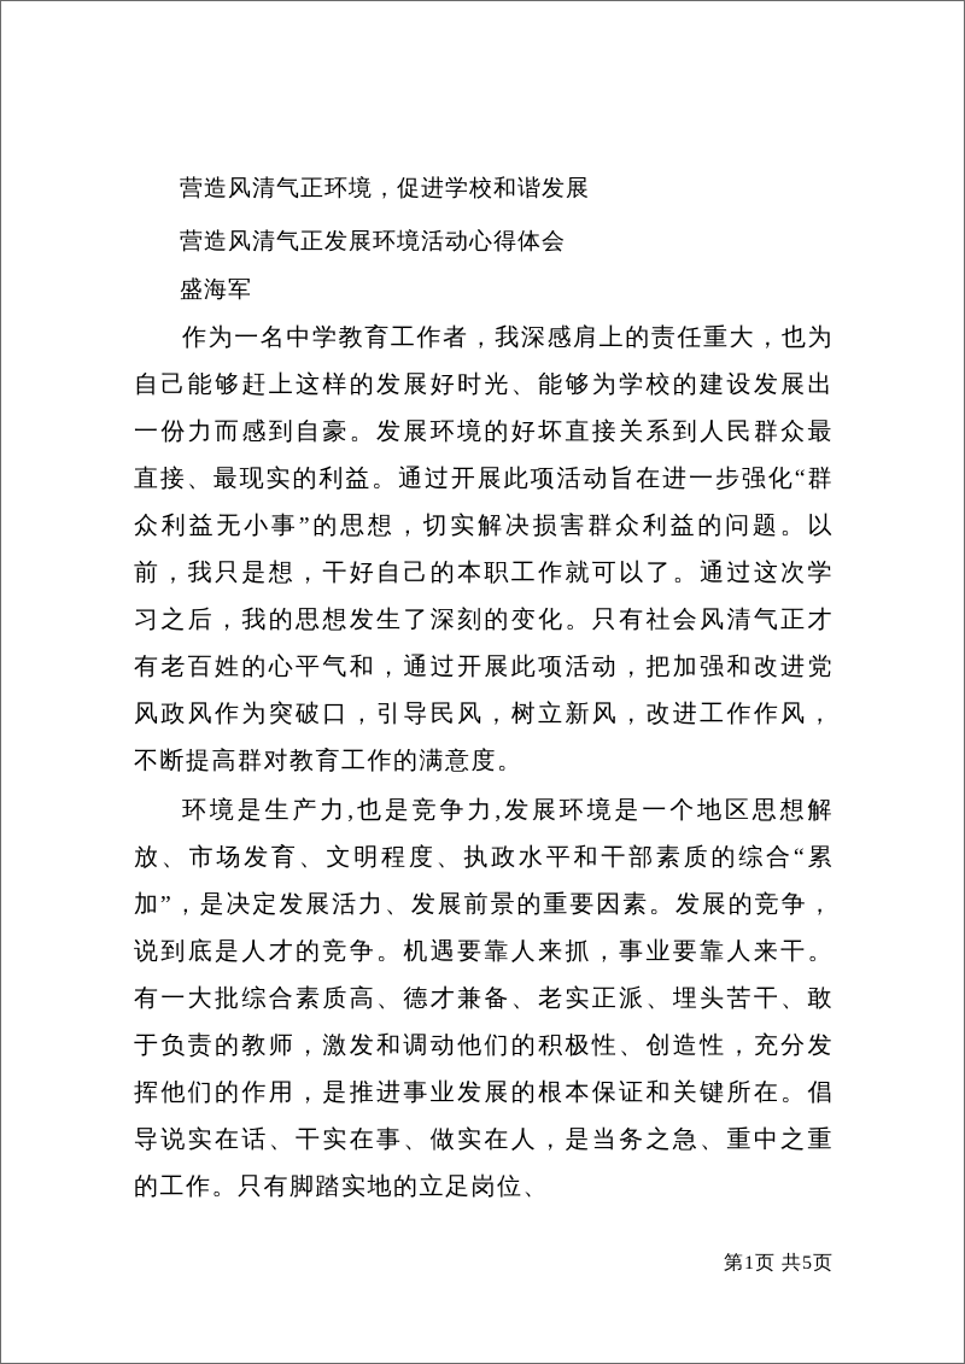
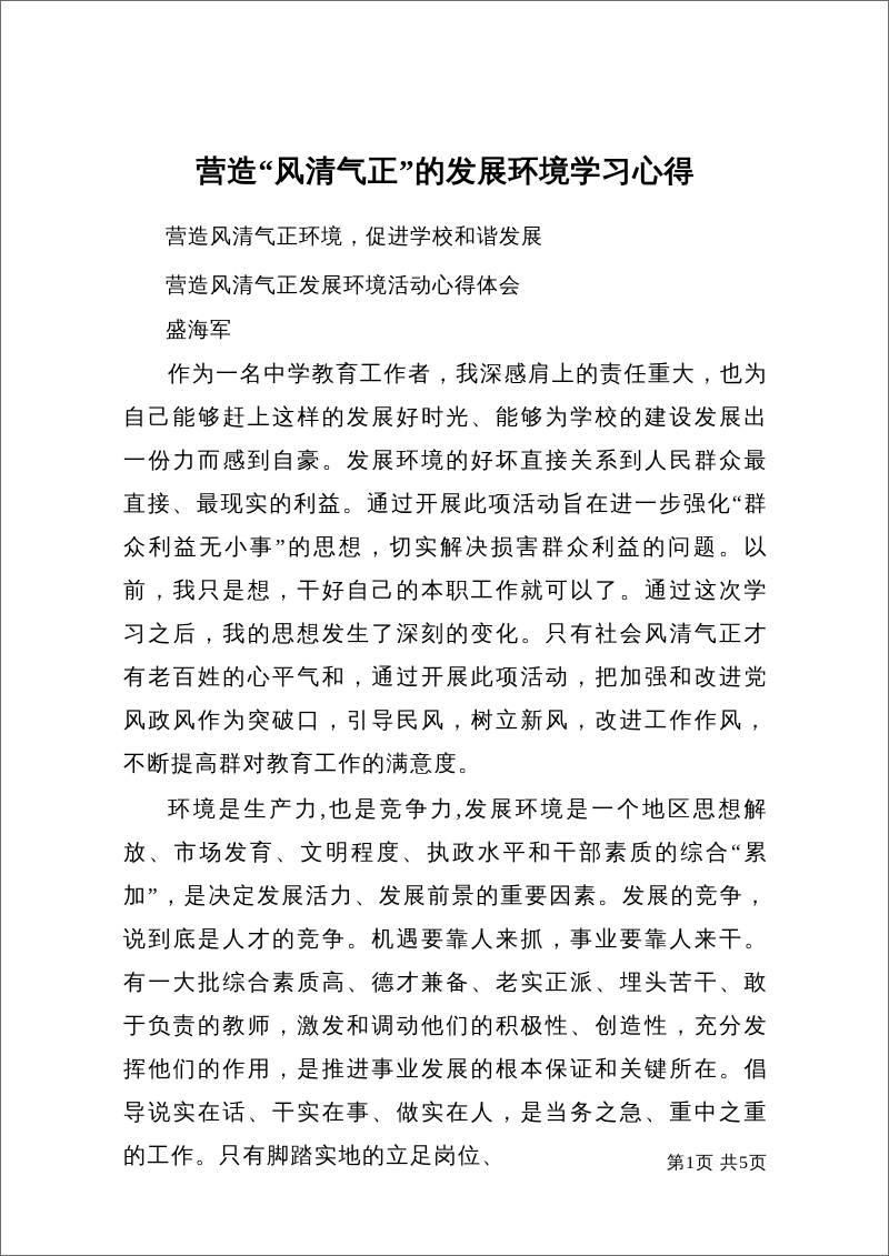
+ 营造“风清气正”的发展环境学习心得
  营造风清气正环境，促进学校和谐发展
  营造风清气正发展环境活动心得体会
  盛海军
  作为一名中学教育工作者，我深感肩上的责任重大，也为自己能够赶上这样的发展好时光、能够为学校的建设发展出一份力而感到自豪。发展环境的好坏直接关系到人民群众最直接、最现实的利益。通过开展此项活动旨在进一步强化“群众利益无小事”的思想，切实解决损害群众利益的问题。以前，我只是想，干好自己的本职工作就可以了。通过这次学习之后，我的思想发生了深刻的变化。只有社会风清气正才有老百姓的心平气和，通过开展此项活动，把加强和改进党风政风作为突破口，引导民风，树立新风，改进工作作风，不断提高群对教育工作的满意度。
  环境是生产力,也是竞争力,发展环境是一个地区思想解放、市场发育、文明程度、执政水平和干部素质的综合“累加”，是决定发展活力、发展前景的重要因素。发展的竞争，说到底是人才的竞争。机遇要靠人来抓，事业要靠人来干。有一大批综合素质高、德才兼备、老实正派、埋头苦干、敢于负责的教师，激发和调动他们的积极性、创造性，充分发挥他们的作用，是推进事业发展的根本保证和关键所在。倡导说实在话、干实在事、做实在人，是当务之急、重中之重的工作。只有脚踏实地的立足岗位、
  第1页 共5页
